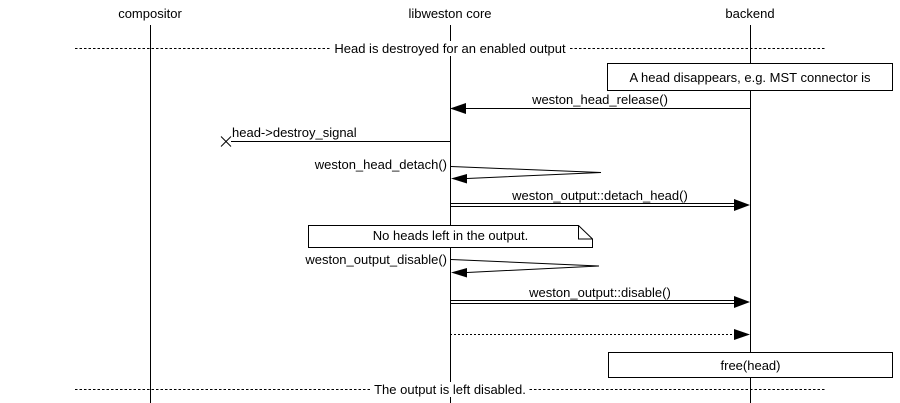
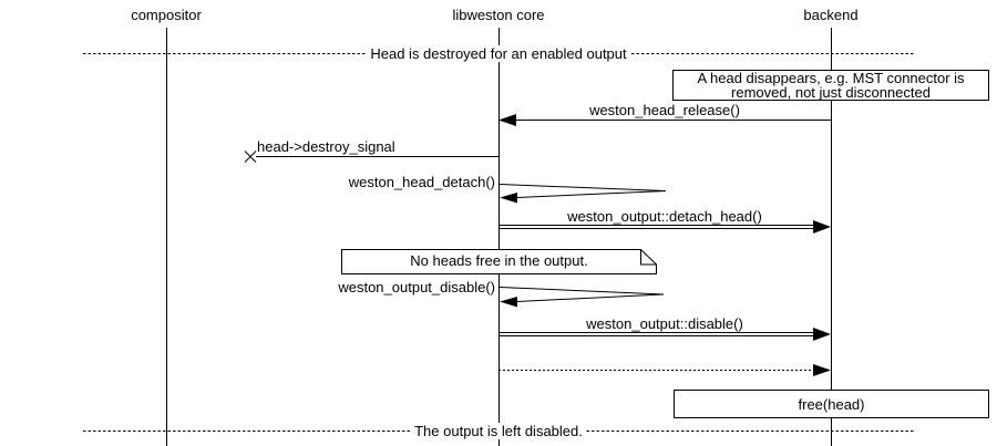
  compositor
  libweston core
  backend
  Head is destroyed for an enabled output
  The output is left disabled.
  A head disappears, e.g. MST connector is
+ removed, not just disconnected
  weston_head_release()
  head->destroy_signal
  weston_head_detach()
  weston_output::detach_head()
- No heads left in the output.
+ No heads free in the output.
  weston_output_disable()
  weston_output::disable()
  free(head)
